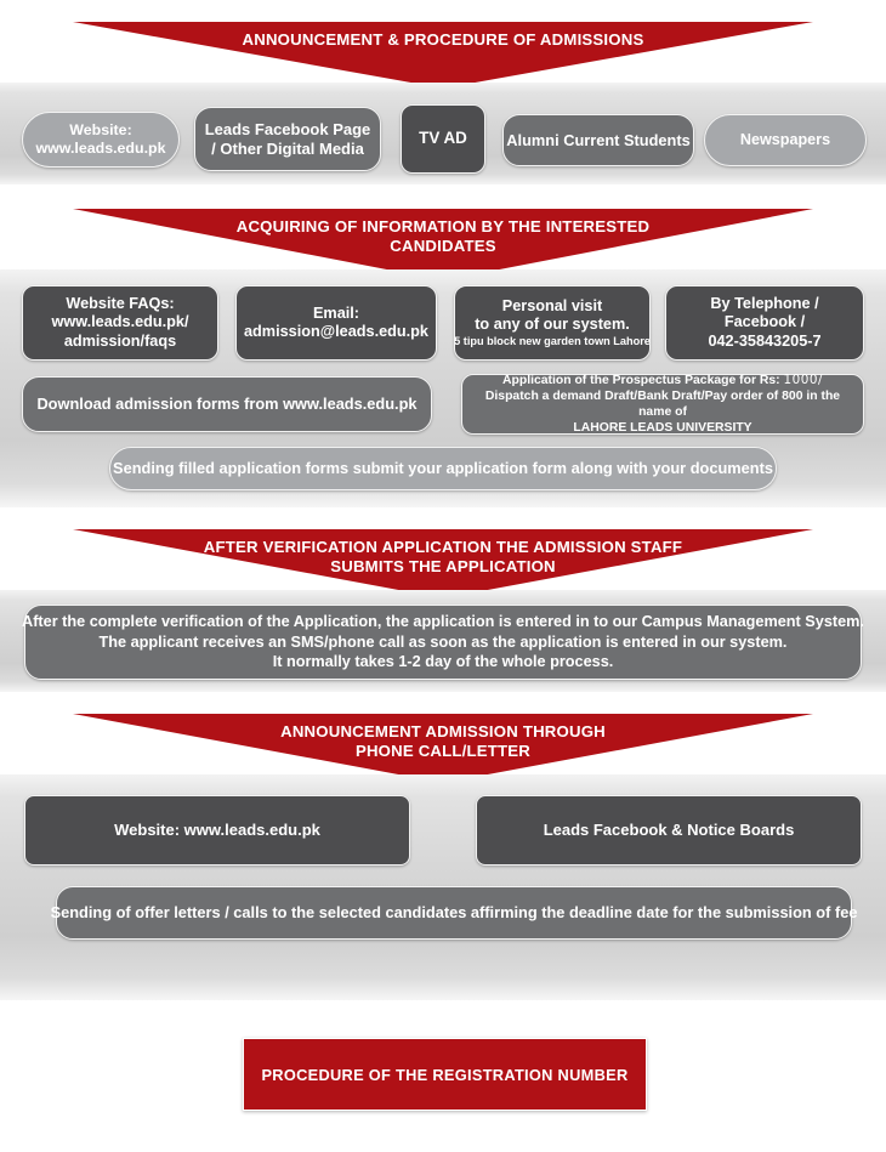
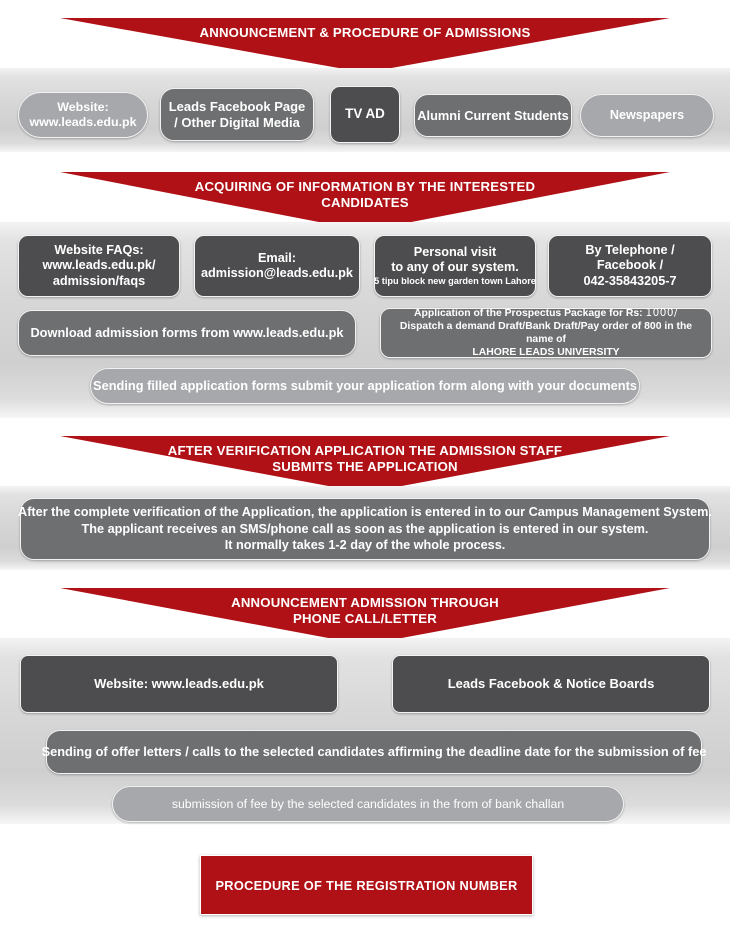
  ANNOUNCEMENT & PROCEDURE OF ADMISSIONS
  Website:
  www.leads.edu.pk
  Leads Facebook Page
  / Other Digital Media
  TV AD
  Alumni Current Students
  Newspapers
  ACQUIRING OF INFORMATION BY THE INTERESTED
  CANDIDATES
  Website FAQs:
  www.leads.edu.pk/
  admission/faqs
  Email:
  admission@leads.edu.pk
  Personal visit
  to any of our system.
  5 tipu block new garden town Lahore
  By Telephone /
  Facebook /
  042-35843205-7
  Download admission forms from www.leads.edu.pk
  Application of the Prospectus Package for Rs: 1000/
  Dispatch a demand Draft/Bank Draft/Pay order of 800 in the name of
  LAHORE LEADS UNIVERSITY
  Sending filled application forms submit your application form along with your documents
  AFTER VERIFICATION APPLICATION THE ADMISSION STAFF
  SUBMITS THE APPLICATION
  After the complete verification of the Application, the application is entered in to our Campus Management System.
  The applicant receives an SMS/phone call as soon as the application is entered in our system.
  It normally takes 1-2 day of the whole process.
  ANNOUNCEMENT ADMISSION THROUGH
  PHONE CALL/LETTER
  Website: www.leads.edu.pk
  Leads Facebook & Notice Boards
  Sending of offer letters / calls to the selected candidates affirming the deadline date for the submission of fee
+ submission of fee by the selected candidates in the from of bank challan
  PROCEDURE OF THE REGISTRATION NUMBER
